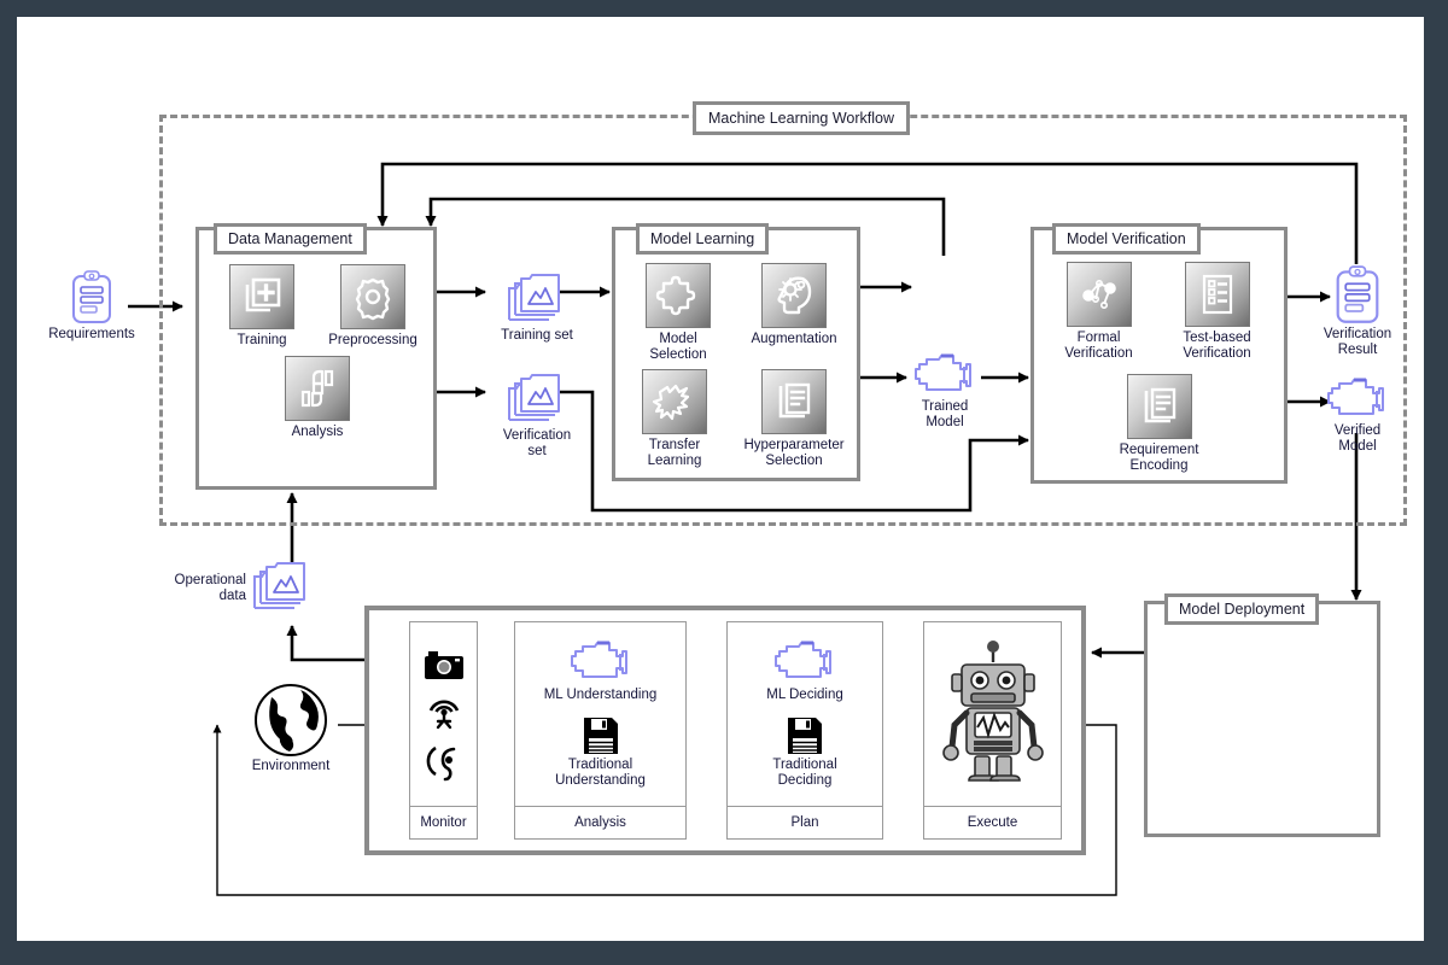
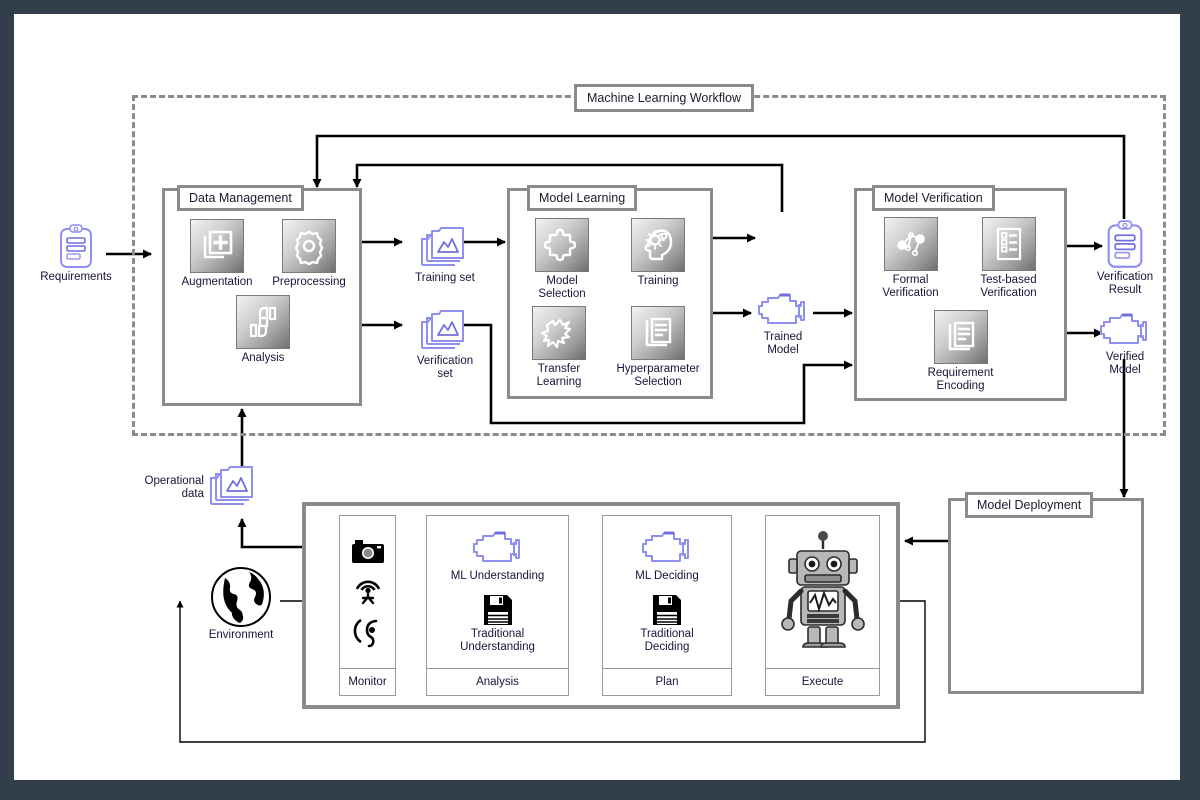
  Machine Learning Workflow
  Requirements
  Data Management
- Training
+ Augmentation
  Preprocessing
  Analysis
  Training set
  Verification
  set
  Model Learning
  Model
  Selection
- Augmentation
+ Training
  Transfer
  Learning
  Hyperparameter
  Selection
  Trained
  Model
  Model Verification
  Formal
  Verification
  Test-based
  Verification
  Requirement
  Encoding
  Verification
  Result
  Verified
  Model
  Operational
  data
  Environment
  Monitor
  ML Understanding
  Traditional
  Understanding
  Analysis
  ML Deciding
  Traditional
  Deciding
  Plan
  Execute
  Model Deployment
